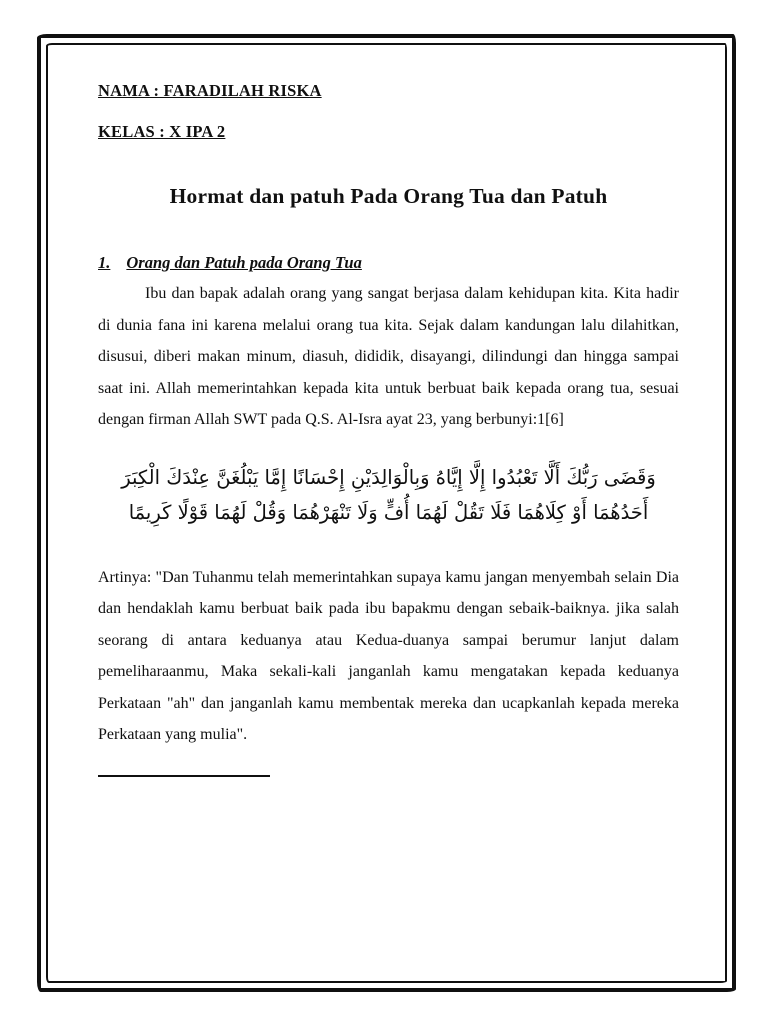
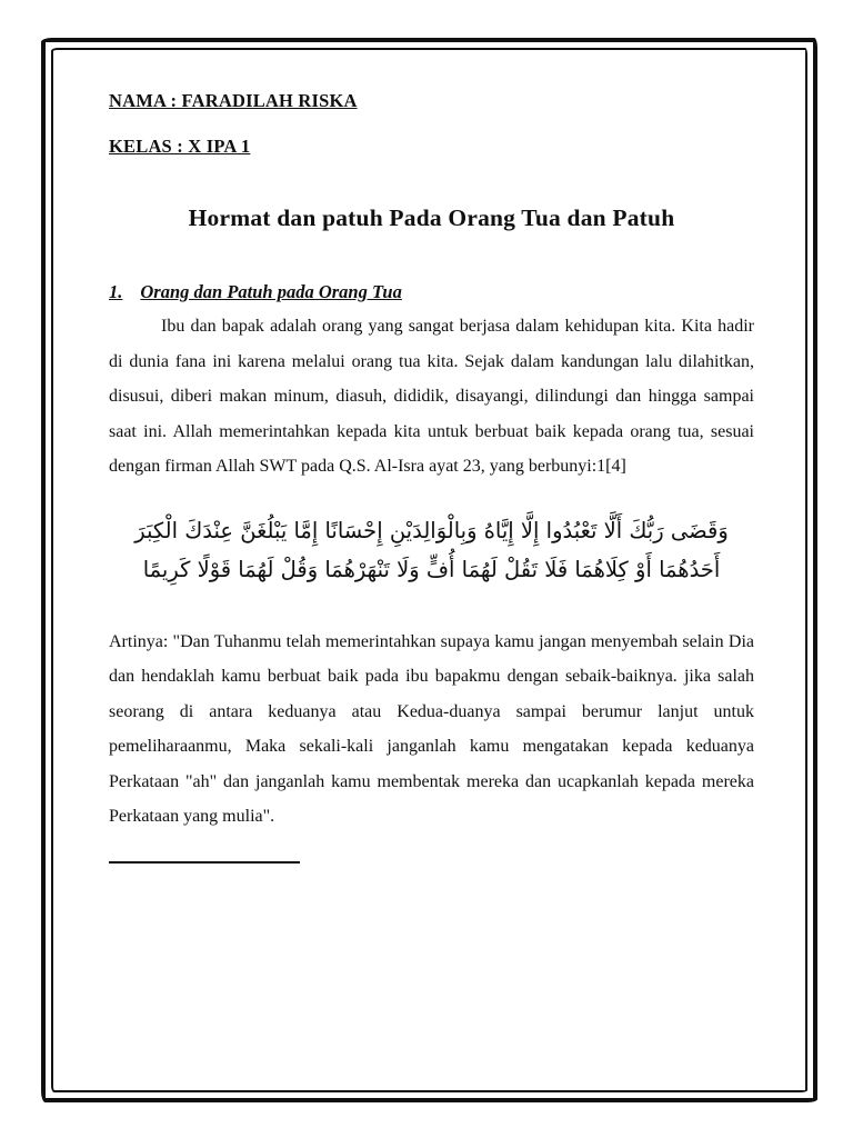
  NAMA : FARADILAH RISKA
- KELAS : X IPA 2
+ KELAS : X IPA 1
  Hormat dan patuh Pada Orang Tua dan Patuh
  1. Orang dan Patuh pada Orang Tua
- Ibu dan bapak adalah orang yang sangat berjasa dalam kehidupan kita. Kita hadir di dunia fana ini karena melalui orang tua kita. Sejak dalam kandungan lalu dilahitkan, disusui, diberi makan minum, diasuh, dididik, disayangi, dilindungi dan hingga sampai saat ini. Allah memerintahkan kepada kita untuk berbuat baik kepada orang tua, sesuai dengan firman Allah SWT pada Q.S. Al-Isra ayat 23, yang berbunyi:1[6]
+ Ibu dan bapak adalah orang yang sangat berjasa dalam kehidupan kita. Kita hadir di dunia fana ini karena melalui orang tua kita. Sejak dalam kandungan lalu dilahitkan, disusui, diberi makan minum, diasuh, dididik, disayangi, dilindungi dan hingga sampai saat ini. Allah memerintahkan kepada kita untuk berbuat baik kepada orang tua, sesuai dengan firman Allah SWT pada Q.S. Al-Isra ayat 23, yang berbunyi:1[4]
  وَقَضَى رَبُّكَ أَلَّا تَعْبُدُوا إِلَّا إِيَّاهُ وَبِالْوَالِدَيْنِ إِحْسَانًا إِمَّا يَبْلُغَنَّ عِنْدَكَ الْكِبَرَ أَحَدُهُمَا أَوْ كِلَاهُمَا فَلَا تَقُلْ لَهُمَا أُفٍّ وَلَا تَنْهَرْهُمَا وَقُلْ لَهُمَا قَوْلًا كَرِيمًا
- Artinya: "Dan Tuhanmu telah memerintahkan supaya kamu jangan menyembah selain Dia dan hendaklah kamu berbuat baik pada ibu bapakmu dengan sebaik-baiknya. jika salah seorang di antara keduanya atau Kedua-duanya sampai berumur lanjut dalam pemeliharaanmu, Maka sekali-kali janganlah kamu mengatakan kepada keduanya Perkataan "ah" dan janganlah kamu membentak mereka dan ucapkanlah kepada mereka Perkataan yang mulia".
+ Artinya: "Dan Tuhanmu telah memerintahkan supaya kamu jangan menyembah selain Dia dan hendaklah kamu berbuat baik pada ibu bapakmu dengan sebaik-baiknya. jika salah seorang di antara keduanya atau Kedua-duanya sampai berumur lanjut untuk pemeliharaanmu, Maka sekali-kali janganlah kamu mengatakan kepada keduanya Perkataan "ah" dan janganlah kamu membentak mereka dan ucapkanlah kepada mereka Perkataan yang mulia".
